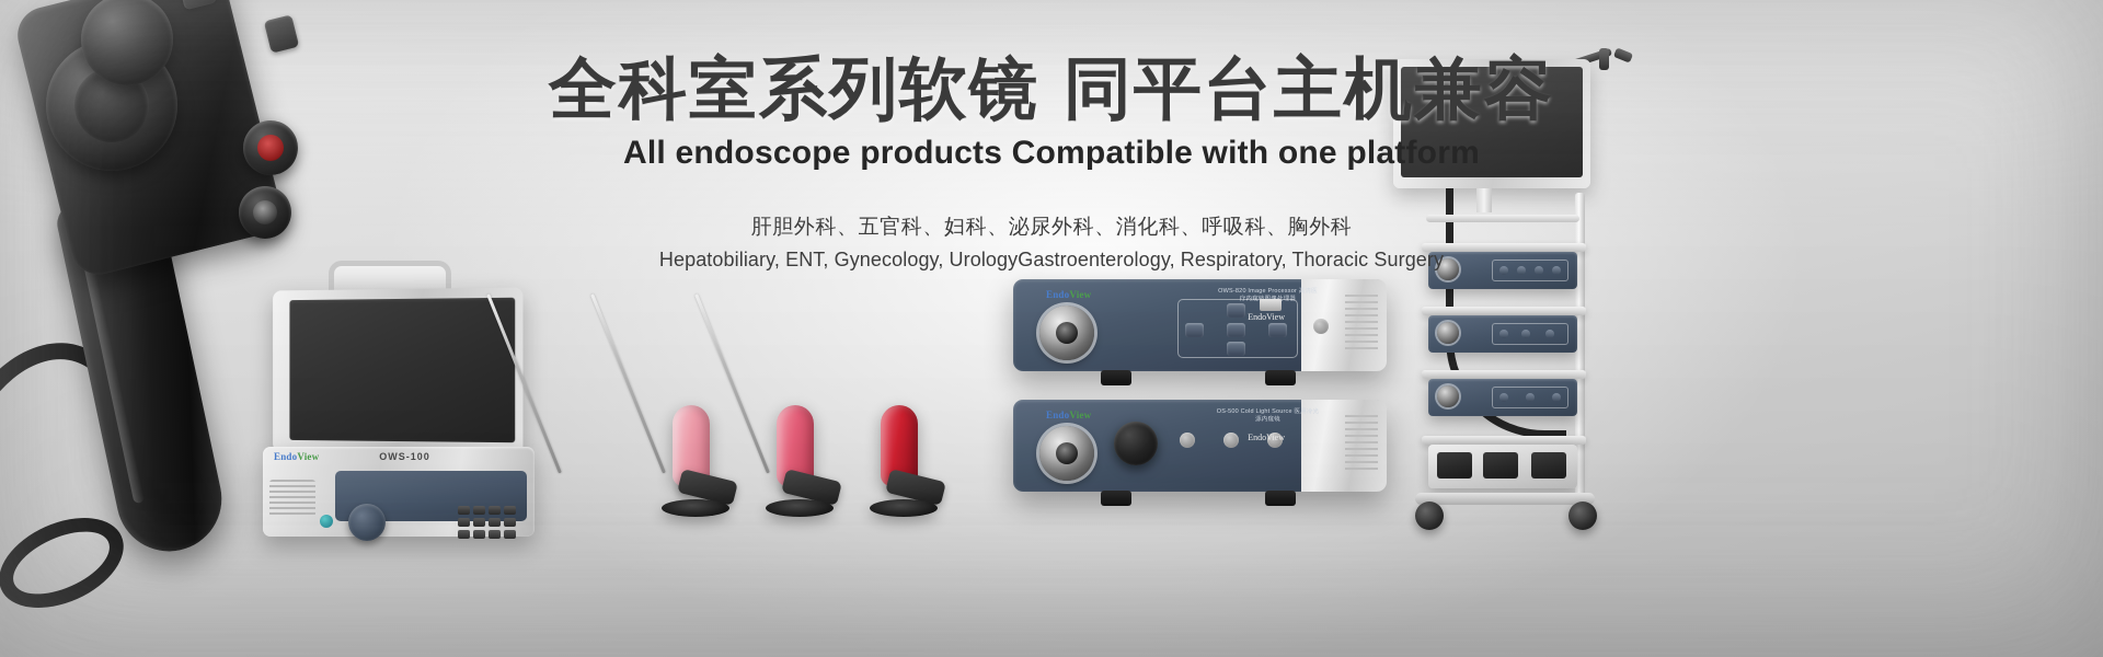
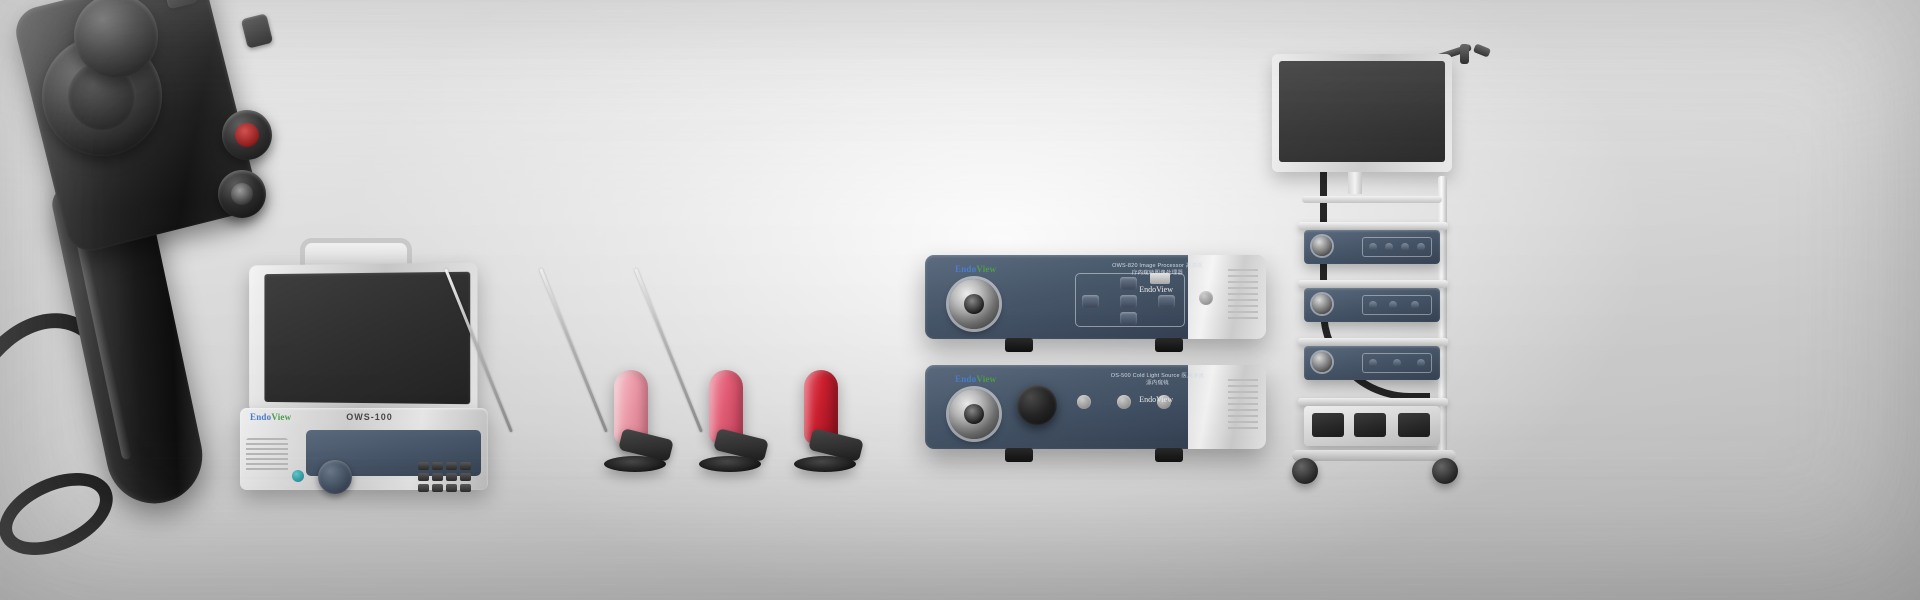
- 全科室系列软镜 同平台主机兼容
- All endoscope products Compatible with one platform
- 肝胆外科、五官科、妇科、泌尿外科、消化科、呼吸科、胸外科
- Hepatobiliary, ENT, Gynecology, UrologyGastroenterology, Respiratory, Thoracic Surgery
